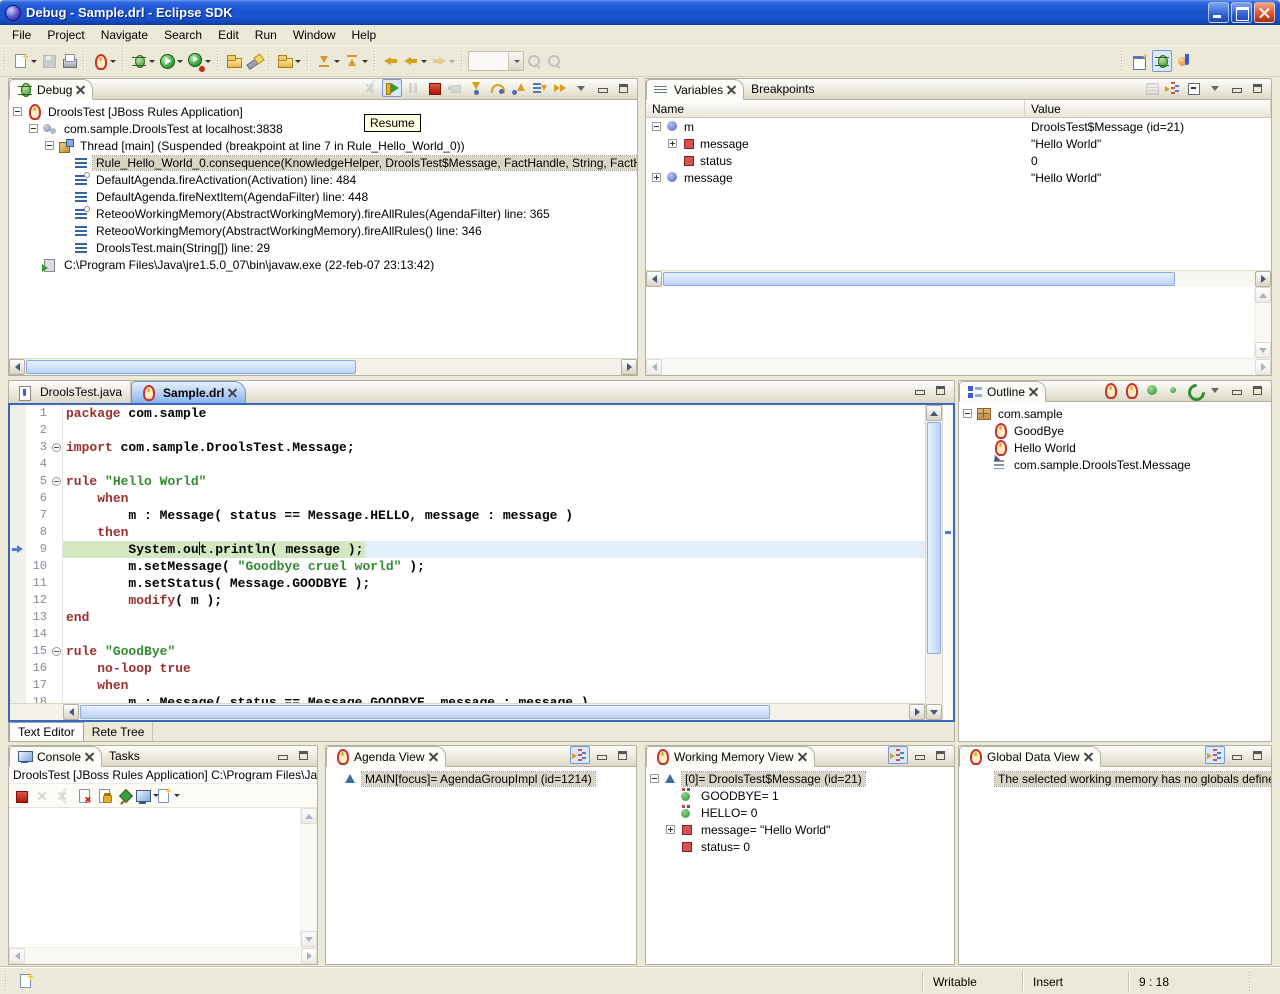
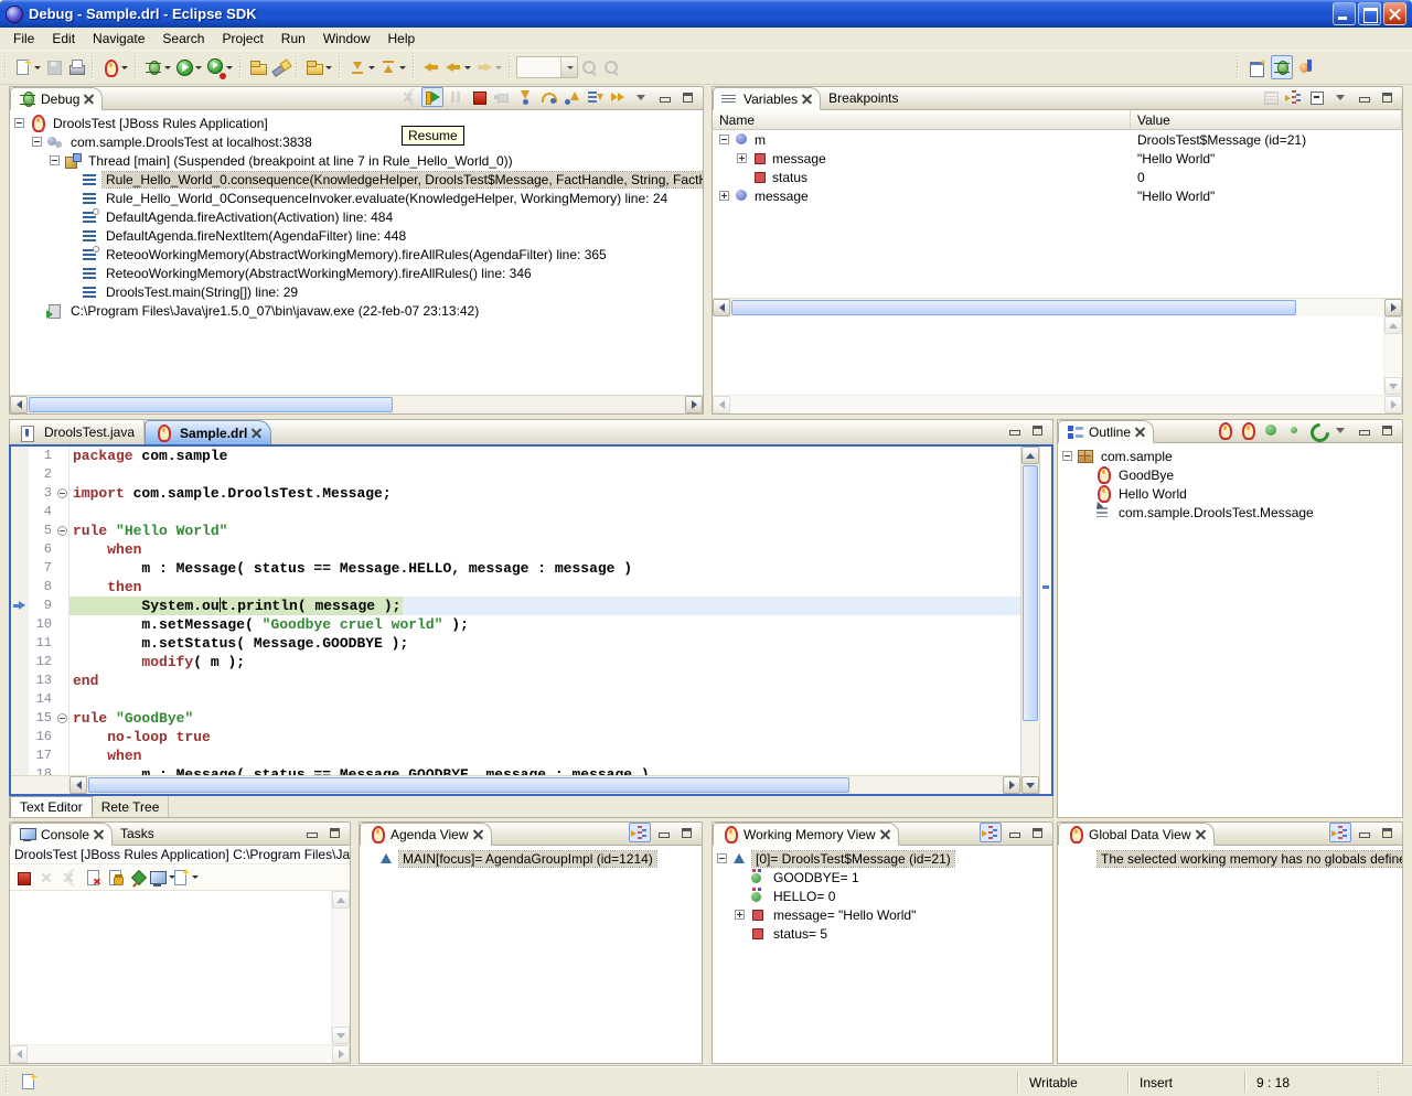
  Debug - Sample.drl - Eclipse SDK
  File
- Project
+ Edit
  Navigate
  Search
- Edit
+ Project
  Run
  Window
  Help
  Debug
  DroolsTest [JBoss Rules Application]
  com.sample.DroolsTest at localhost:3838
  Thread [main] (Suspended (breakpoint at line 7 in Rule_Hello_World_0))
  Rule_Hello_World_0.consequence(KnowledgeHelper, DroolsTest$Message, FactHandle, String, Fact
+ Rule_Hello_World_0ConsequenceInvoker.evaluate(KnowledgeHelper, WorkingMemory) line: 24
  DefaultAgenda.fireActivation(Activation) line: 484
  DefaultAgenda.fireNextItem(AgendaFilter) line: 448
  ReteooWorkingMemory(AbstractWorkingMemory).fireAllRules(AgendaFilter) line: 365
  ReteooWorkingMemory(AbstractWorkingMemory).fireAllRules() line: 346
  DroolsTest.main(String[]) line: 29
  C:\Program Files\Java\jre1.5.0_07\bin\javaw.exe (22-feb-07 23:13:42)
  Resume
  Variables
  Breakpoints
  Name
  Value
  m
  DroolsTest$Message (id=21)
  message
  "Hello World"
  status
  0
  message
  "Hello World"
  DroolsTest.java
  Sample.drl
  1
  package com.sample
  2
  3
  import com.sample.DroolsTest.Message;
  4
  5
  rule "Hello World"
  6
  when
  7
  m : Message( status == Message.HELLO, message : message )
  8
  then
  9
  System.out.println( message );
  10
  m.setMessage( "Goodbye cruel world" );
  11
  m.setStatus( Message.GOODBYE );
  12
  modify( m );
  13
  end
  14
  15
  rule "GoodBye"
  16
  no-loop true
  17
  when
  18
  Text Editor
  Rete Tree
  Outline
  com.sample
  GoodBye
  Hello World
  com.sample.DroolsTest.Message
  Console
  Tasks
  DroolsTest [JBoss Rules Application] C:\Program Files\Ja
  Agenda View
  MAIN[focus]= AgendaGroupImpl (id=1214)
  Working Memory View
  [0]= DroolsTest$Message (id=21)
  GOODBYE= 1
  HELLO= 0
  message= "Hello World"
- status= 0
+ status= 5
  Global Data View
  The selected working memory has no globals defin
  Writable
  Insert
  9 : 18
